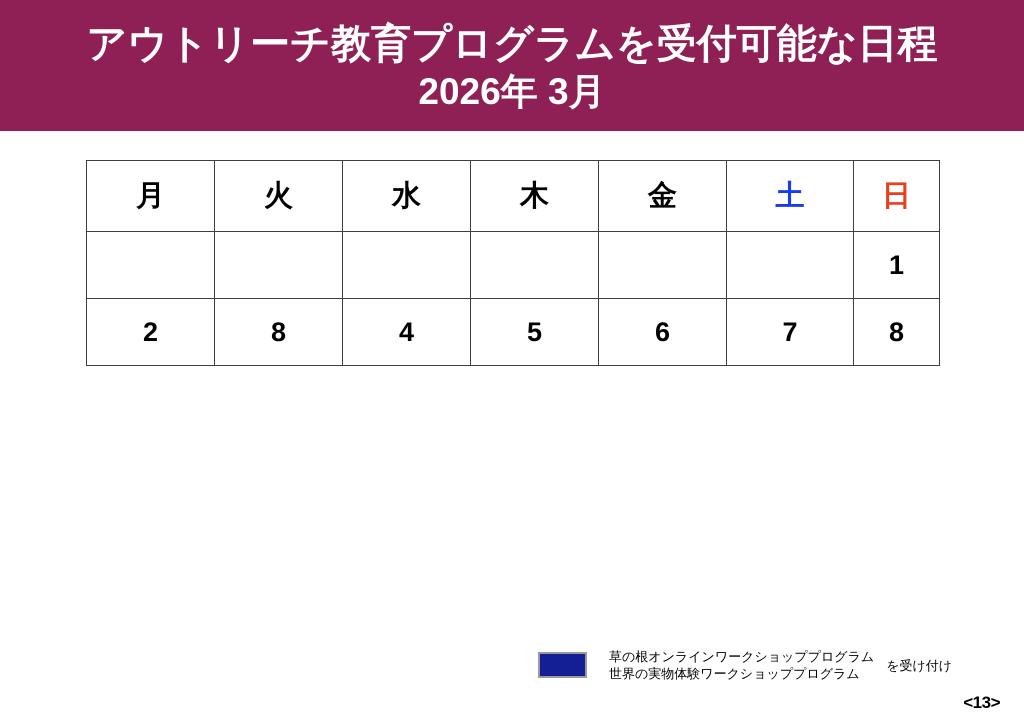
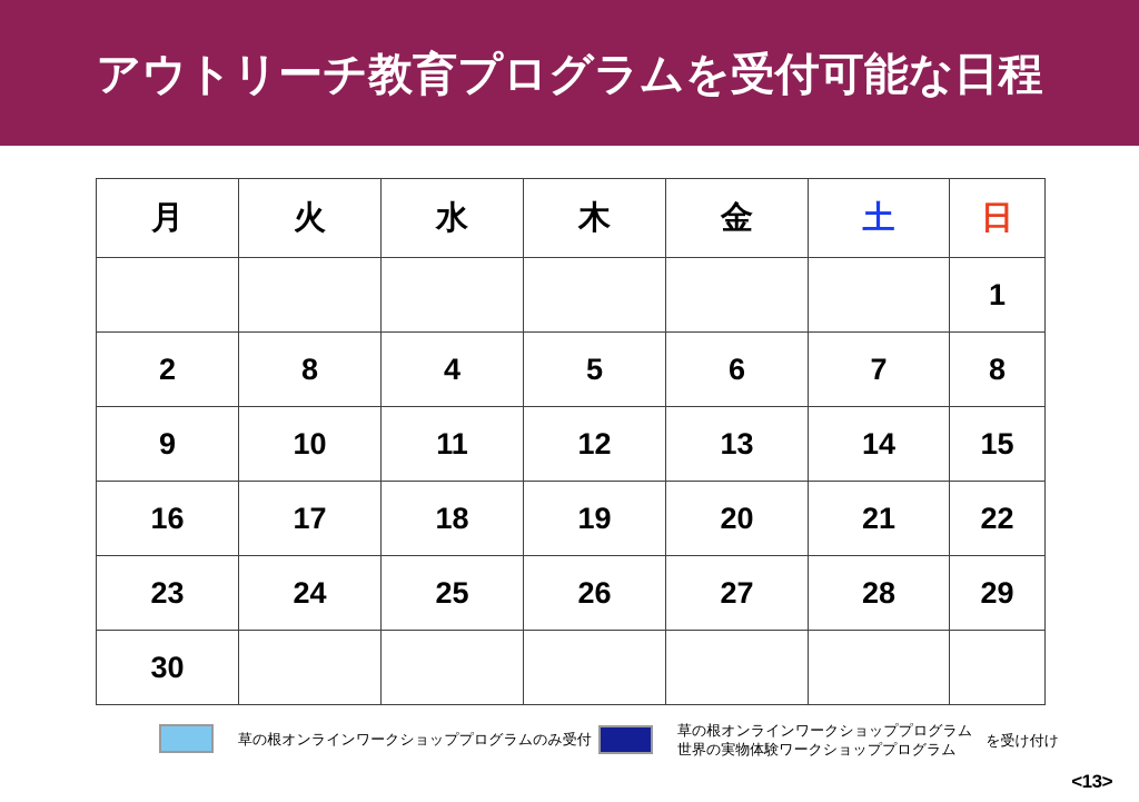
  アウトリーチ教育プログラムを受付可能な日程
- 2026年 3月
  月	火	水	木	金	土	日
  						1
  2	8	4	5	6	7	8
+ 9	10	11	12	13	14	15
+ 16	17	18	19	20	21	22
+ 23	24	25	26	27	28	29
+ 30
+ 草の根オンラインワークショッププログラムのみ受付
  草の根オンラインワークショッププログラム
  世界の実物体験ワークショッププログラム
  を受け付け
  <13>
